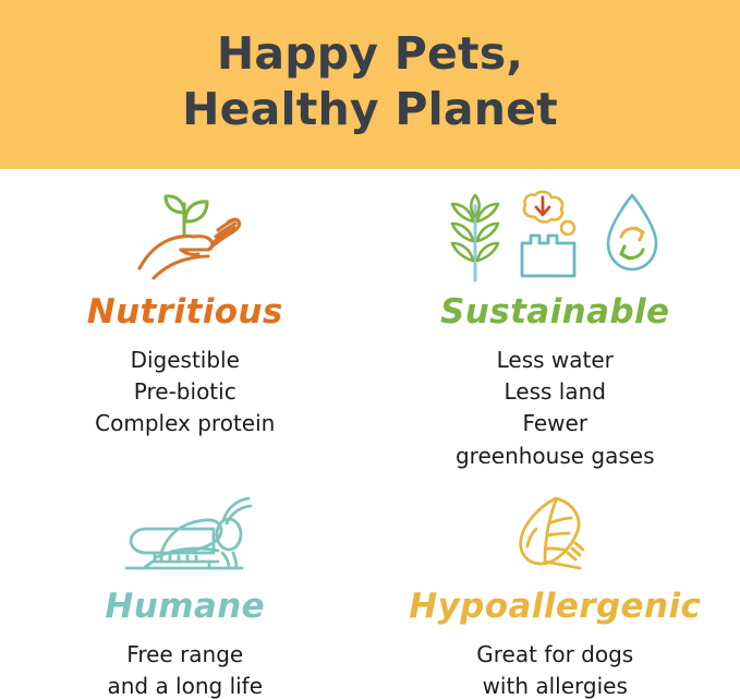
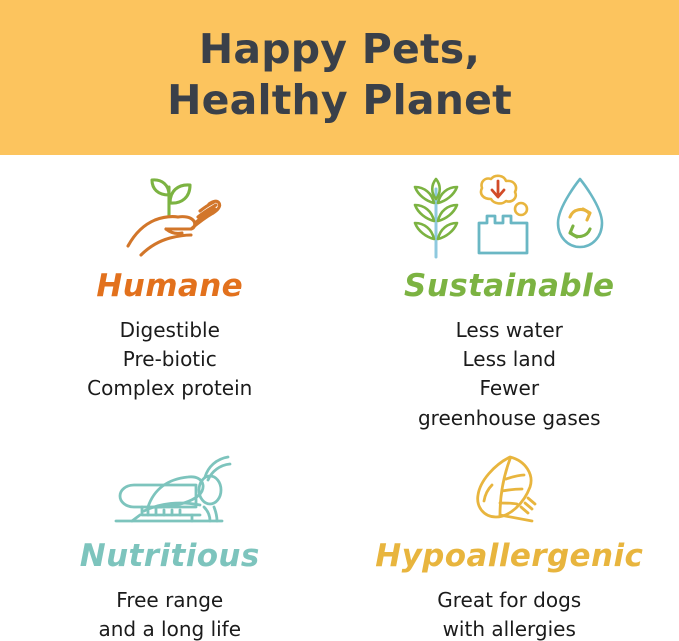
  Happy Pets,
  Healthy Planet
- Nutritious
+ Humane
  Digestible
  Pre-biotic
  Complex protein
  Sustainable
  Less water
  Less land
  Fewer
  greenhouse gases
- Humane
+ Nutritious
  Free range
  and a long life
  Hypoallergenic
  Great for dogs
  with allergies
